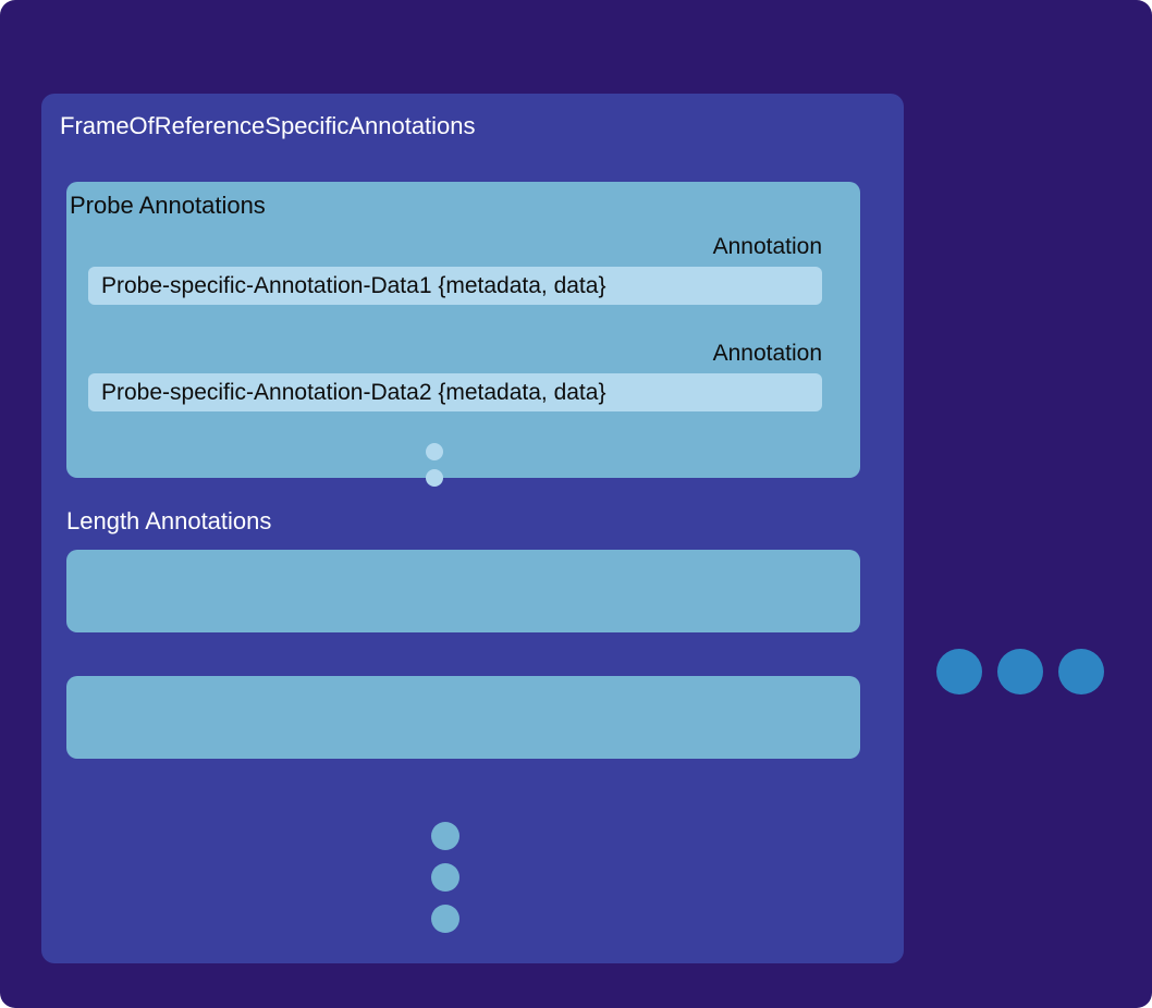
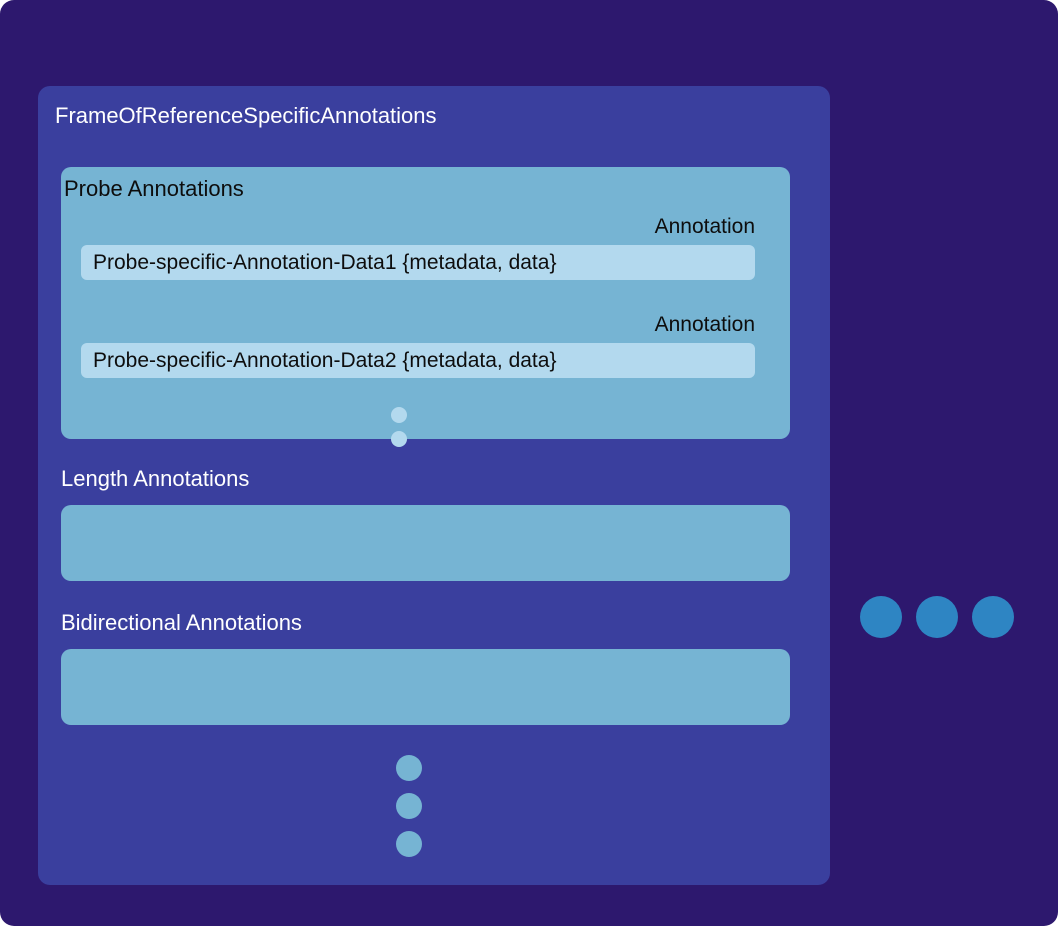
  FrameOfReferenceSpecificAnnotations
  Probe Annotations
  Annotation
  Probe-specific-Annotation-Data1 {metadata, data}
  Annotation
  Probe-specific-Annotation-Data2 {metadata, data}
  Length Annotations
+ Bidirectional Annotations
